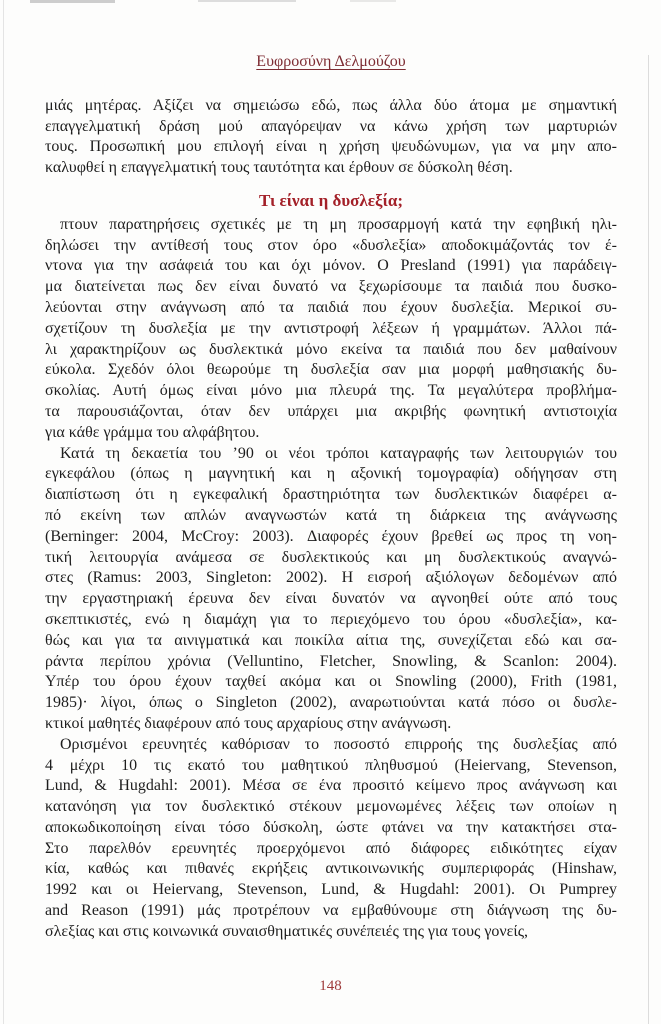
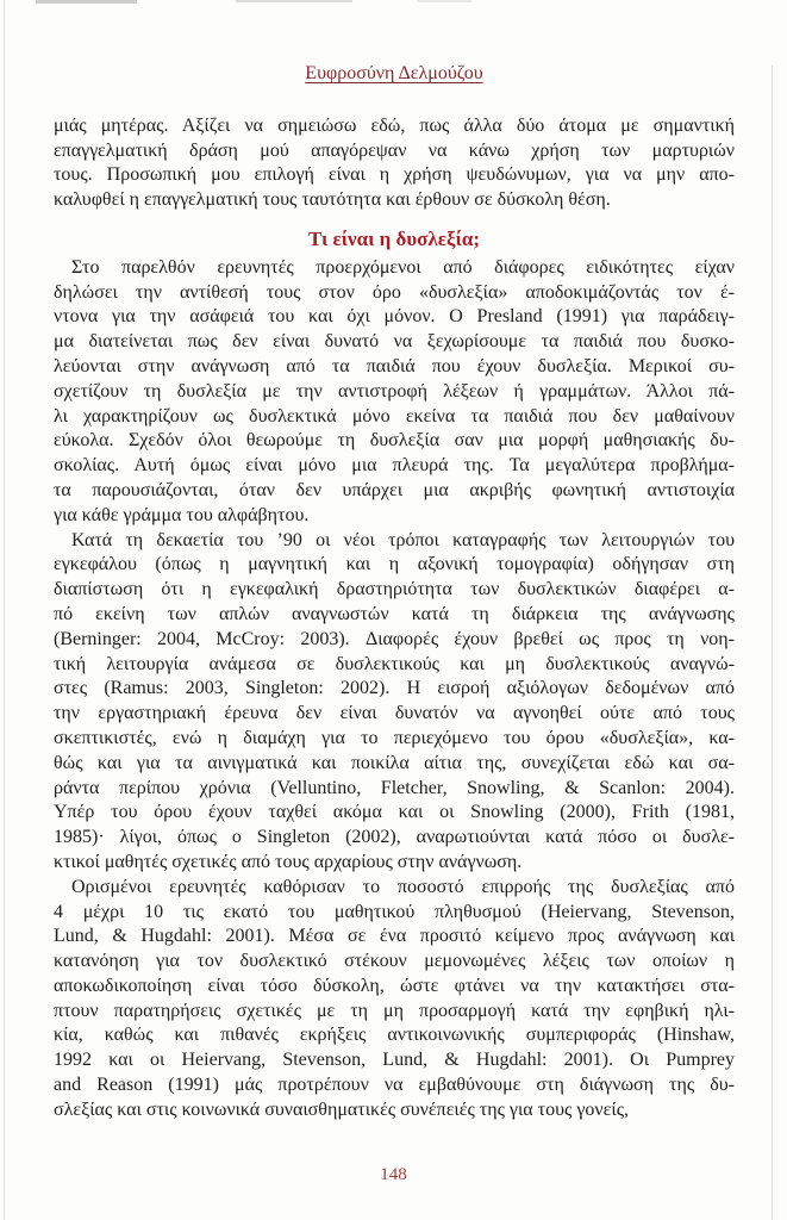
  Ευφροσύνη Δελμούζου
  μιάς μητέρας. Αξίζει να σημειώσω εδώ, πως άλλα δύο άτομα με σημαντική
  επαγγελματική δράση μού απαγόρεψαν να κάνω χρήση των μαρτυριών
  τους. Προσωπική μου επιλογή είναι η χρήση ψευδώνυμων, για να μην απο-
  καλυφθεί η επαγγελματική τους ταυτότητα και έρθουν σε δύσκολη θέση.
  Τι είναι η δυσλεξία;
- πτουν παρατηρήσεις σχετικές με τη μη προσαρμογή κατά την εφηβική ηλι-
+ Στο παρελθόν ερευνητές προερχόμενοι από διάφορες ειδικότητες είχαν
  δηλώσει την αντίθεσή τους στον όρο «δυσλεξία» αποδοκιμάζοντάς τον έ-
  ντονα για την ασάφειά του και όχι μόνον. Ο Presland (1991) για παράδειγ-
  μα διατείνεται πως δεν είναι δυνατό να ξεχωρίσουμε τα παιδιά που δυσκο-
  λεύονται στην ανάγνωση από τα παιδιά που έχουν δυσλεξία. Μερικοί συ-
  σχετίζουν τη δυσλεξία με την αντιστροφή λέξεων ή γραμμάτων. Άλλοι πά-
  λι χαρακτηρίζουν ως δυσλεκτικά μόνο εκείνα τα παιδιά που δεν μαθαίνουν
  εύκολα. Σχεδόν όλοι θεωρούμε τη δυσλεξία σαν μια μορφή μαθησιακής δυ-
  σκολίας. Αυτή όμως είναι μόνο μια πλευρά της. Τα μεγαλύτερα προβλήμα-
  τα παρουσιάζονται, όταν δεν υπάρχει μια ακριβής φωνητική αντιστοιχία
  για κάθε γράμμα του αλφάβητου.
  Κατά τη δεκαετία του ’90 οι νέοι τρόποι καταγραφής των λειτουργιών του
  εγκεφάλου (όπως η μαγνητική και η αξονική τομογραφία) οδήγησαν στη
  διαπίστωση ότι η εγκεφαλική δραστηριότητα των δυσλεκτικών διαφέρει α-
  πό εκείνη των απλών αναγνωστών κατά τη διάρκεια της ανάγνωσης
  (Berninger: 2004, McCroy: 2003). Διαφορές έχουν βρεθεί ως προς τη νοη-
  τική λειτουργία ανάμεσα σε δυσλεκτικούς και μη δυσλεκτικούς αναγνώ-
  στες (Ramus: 2003, Singleton: 2002). Η εισροή αξιόλογων δεδομένων από
  την εργαστηριακή έρευνα δεν είναι δυνατόν να αγνοηθεί ούτε από τους
  σκεπτικιστές, ενώ η διαμάχη για το περιεχόμενο του όρου «δυσλεξία», κα-
  θώς και για τα αινιγματικά και ποικίλα αίτια της, συνεχίζεται εδώ και σα-
  ράντα περίπου χρόνια (Velluntino, Fletcher, Snowling, & Scanlon: 2004).
  Υπέρ του όρου έχουν ταχθεί ακόμα και οι Snowling (2000), Frith (1981,
  1985)· λίγοι, όπως ο Singleton (2002), αναρωτιούνται κατά πόσο οι δυσλε-
- κτικοί μαθητές διαφέρουν από τους αρχαρίους στην ανάγνωση.
+ κτικοί μαθητές σχετικές από τους αρχαρίους στην ανάγνωση.
  Ορισμένοι ερευνητές καθόρισαν το ποσοστό επιρροής της δυσλεξίας από
  4 μέχρι 10 τις εκατό του μαθητικού πληθυσμού (Heiervang, Stevenson,
  Lund, & Hugdahl: 2001). Μέσα σε ένα προσιτό κείμενο προς ανάγνωση και
  κατανόηση για τον δυσλεκτικό στέκουν μεμονωμένες λέξεις των οποίων η
  αποκωδικοποίηση είναι τόσο δύσκολη, ώστε φτάνει να την κατακτήσει στα-
- Στο παρελθόν ερευνητές προερχόμενοι από διάφορες ειδικότητες είχαν
+ πτουν παρατηρήσεις σχετικές με τη μη προσαρμογή κατά την εφηβική ηλι-
  κία, καθώς και πιθανές εκρήξεις αντικοινωνικής συμπεριφοράς (Hinshaw,
  1992 και οι Heiervang, Stevenson, Lund, & Hugdahl: 2001). Οι Pumprey
  and Reason (1991) μάς προτρέπουν να εμβαθύνουμε στη διάγνωση της δυ-
  σλεξίας και στις κοινωνικά συναισθηματικές συνέπειές της για τους γονείς,
  148
